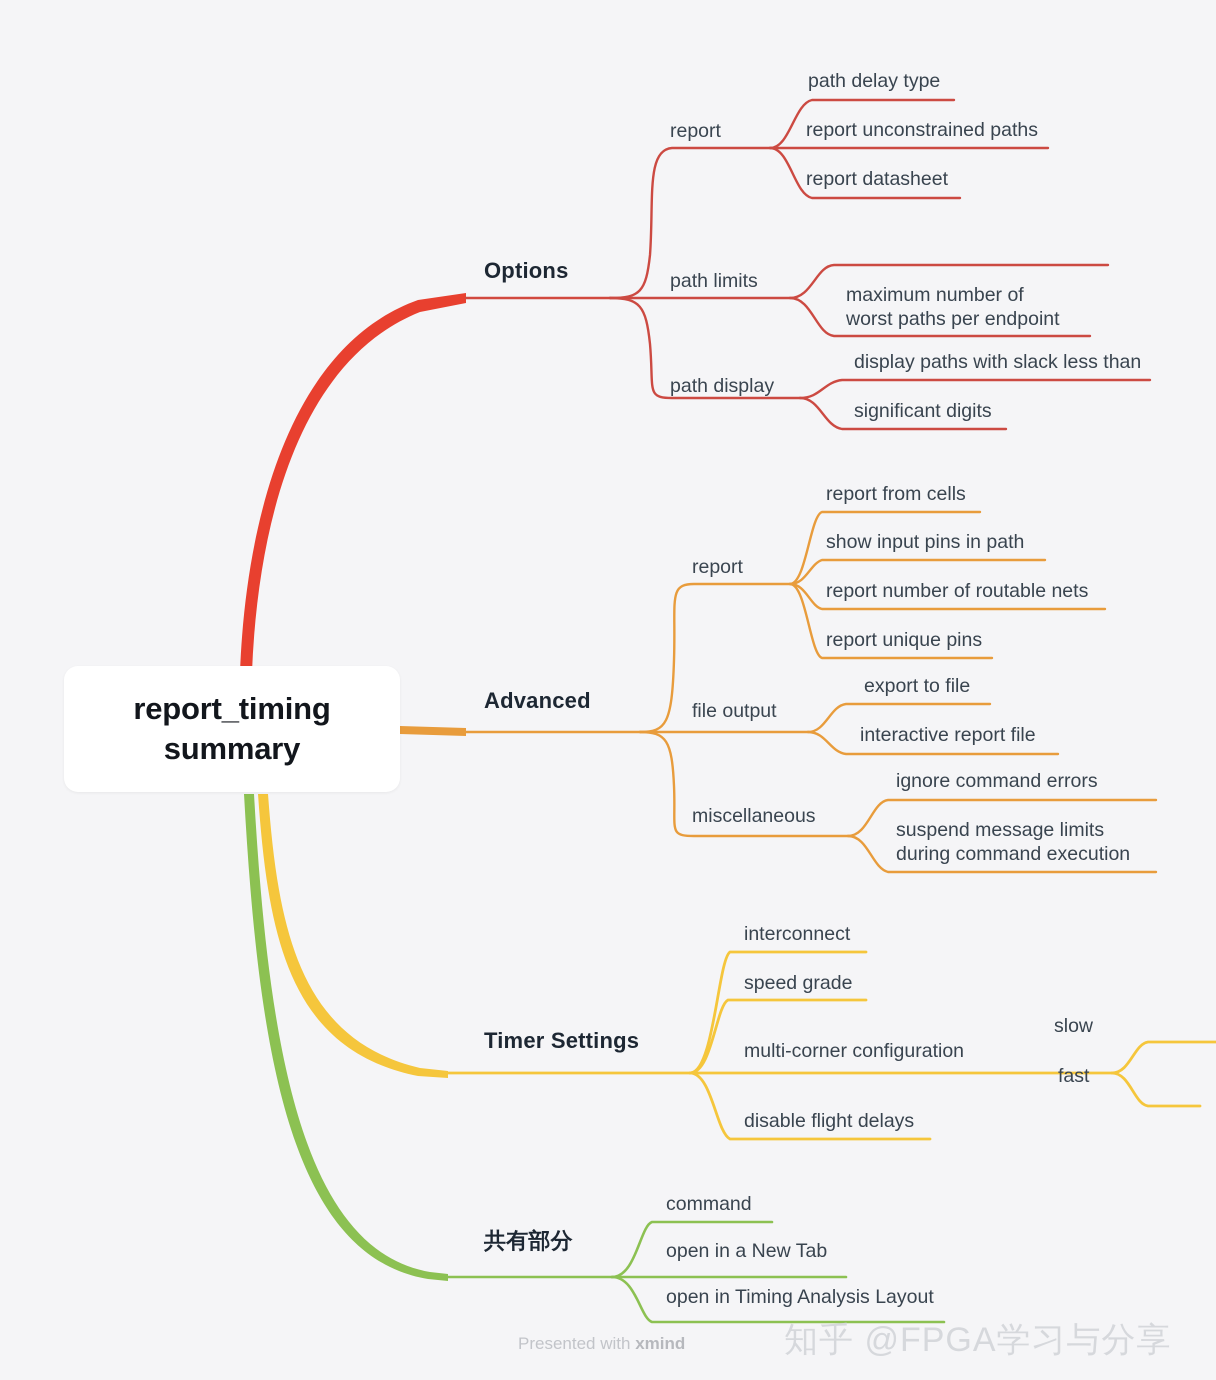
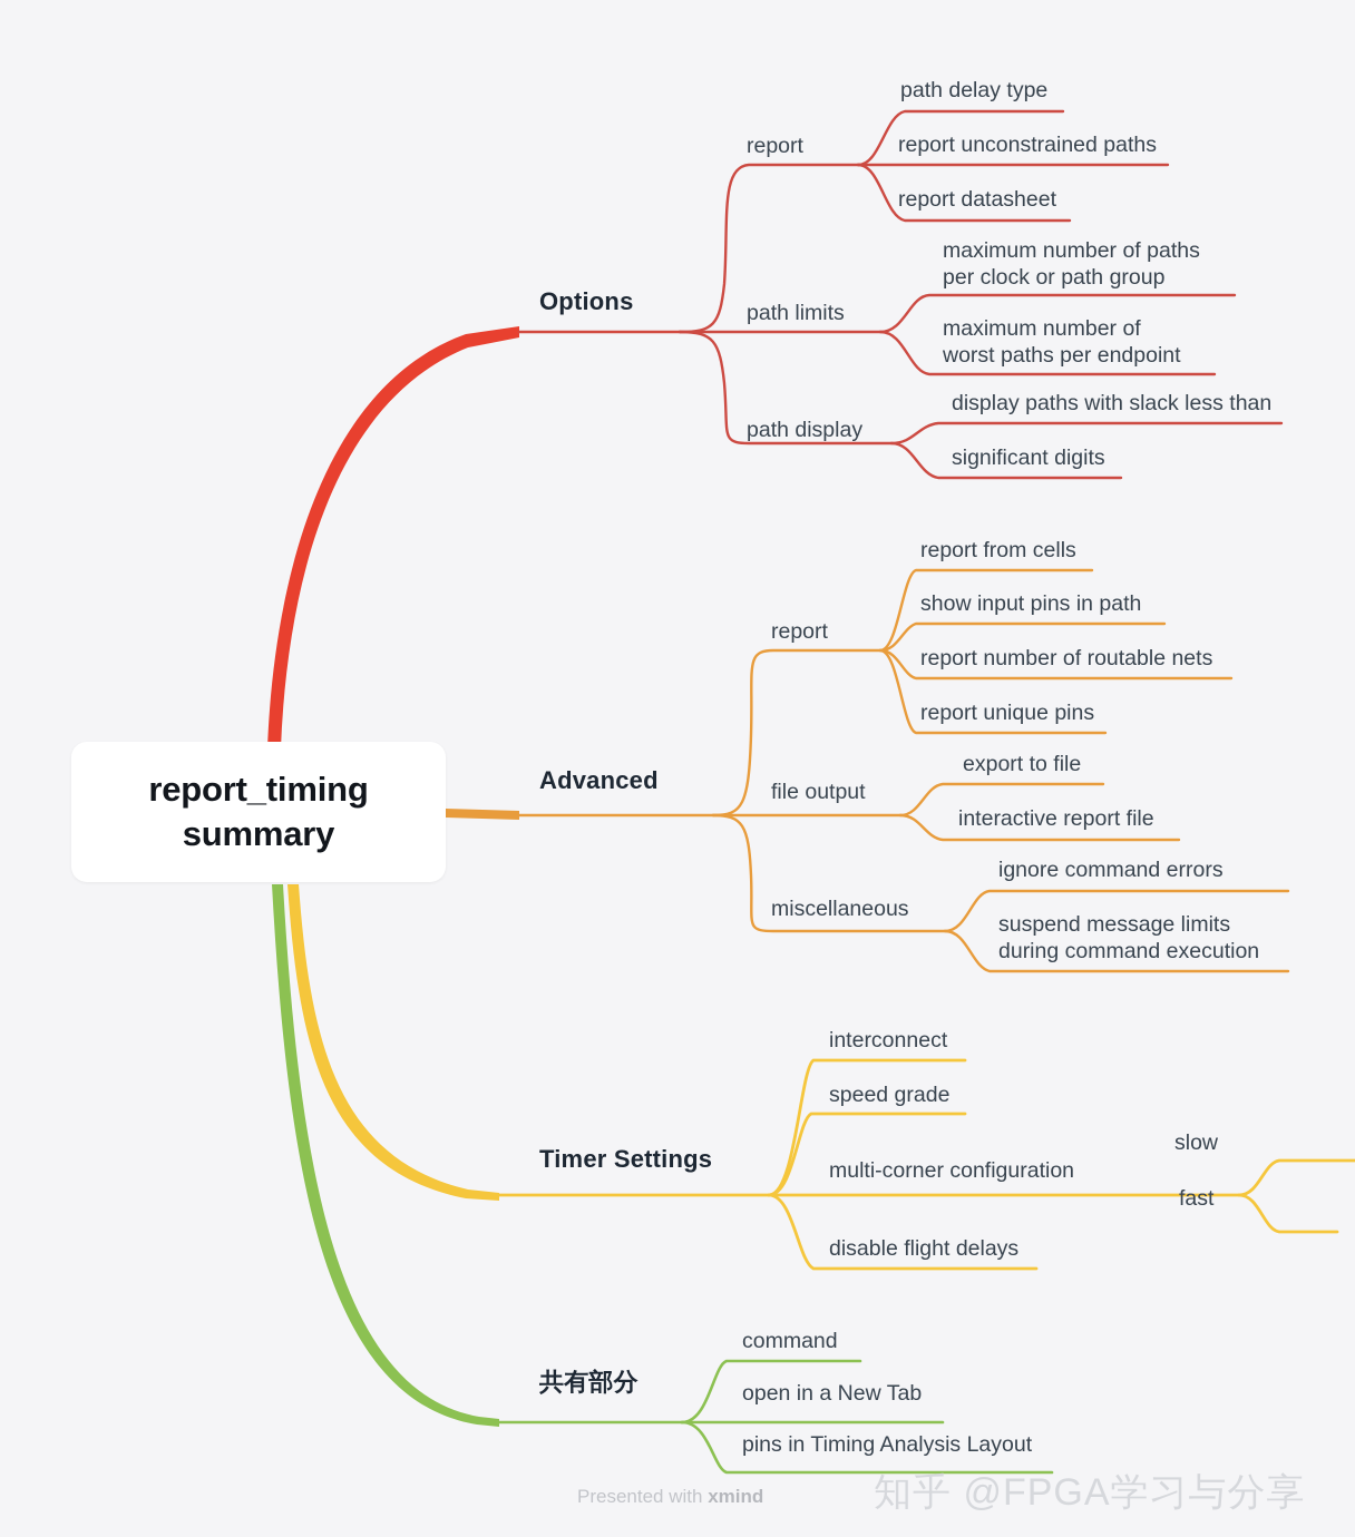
  report_timing summary
  Options
  report
  path delay type
  report unconstrained paths
  report datasheet
  path limits
+ maximum number of paths
+ per clock or path group
  maximum number of
  worst paths per endpoint
  path display
  display paths with slack less than
  significant digits
  Advanced
  report
  report from cells
  show input pins in path
  report number of routable nets
  report unique pins
  file output
  export to file
  interactive report file
  miscellaneous
  ignore command errors
  suspend message limits
  during command execution
  Timer Settings
  interconnect
  speed grade
  multi-corner configuration
  slow
  fast
  disable flight delays
  共有部分
  command
  open in a New Tab
- open in Timing Analysis Layout
+ pins in Timing Analysis Layout
  Presented with xmind
  知乎 @FPGA学习与分享
